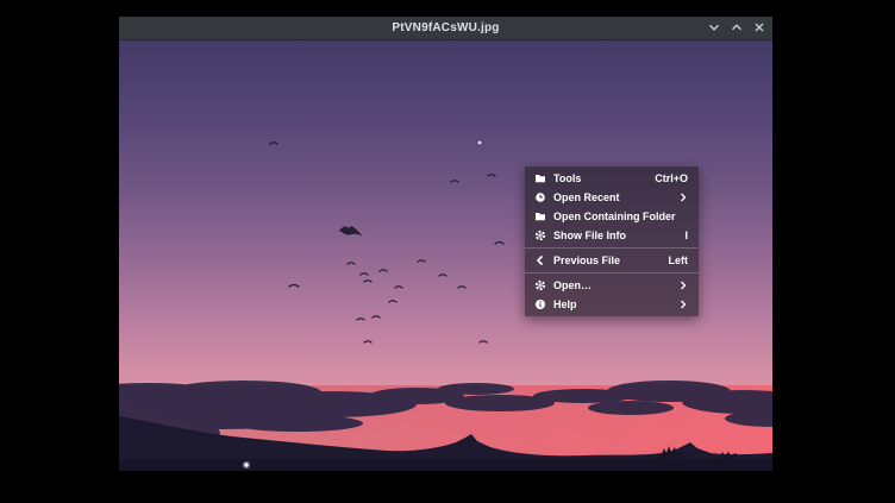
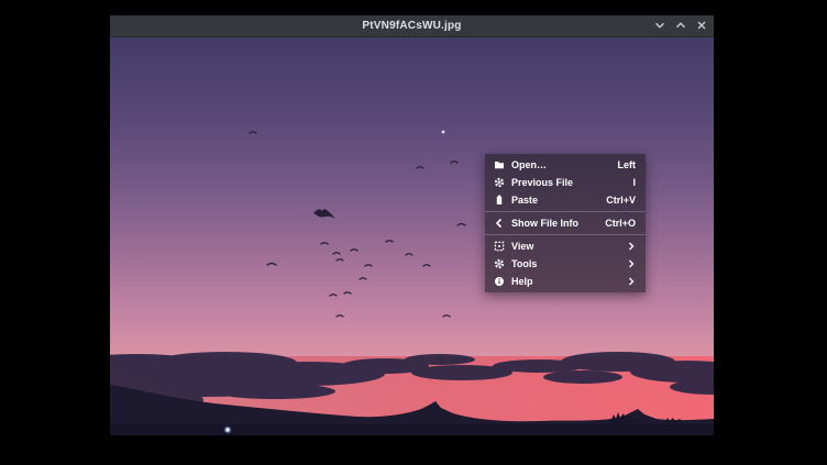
  PtVN9fACsWU.jpg
- Tools
+ Open…
- Ctrl+O
+ Left
- Open Recent
- Open Containing Folder
- Show File Info
+ Previous File
  I
+ Paste
+ Ctrl+V
- Previous File
+ Show File Info
- Left
+ Ctrl+O
+ View
- Open…
+ Tools
  Help
